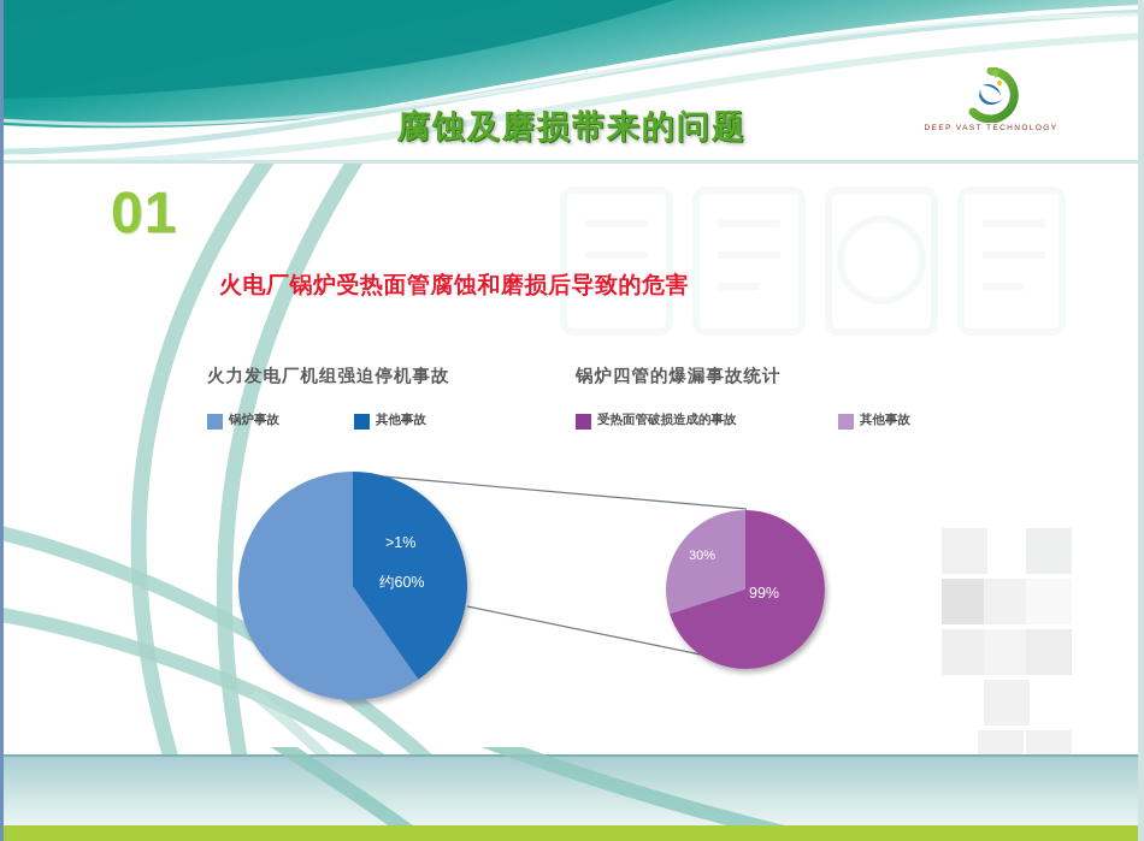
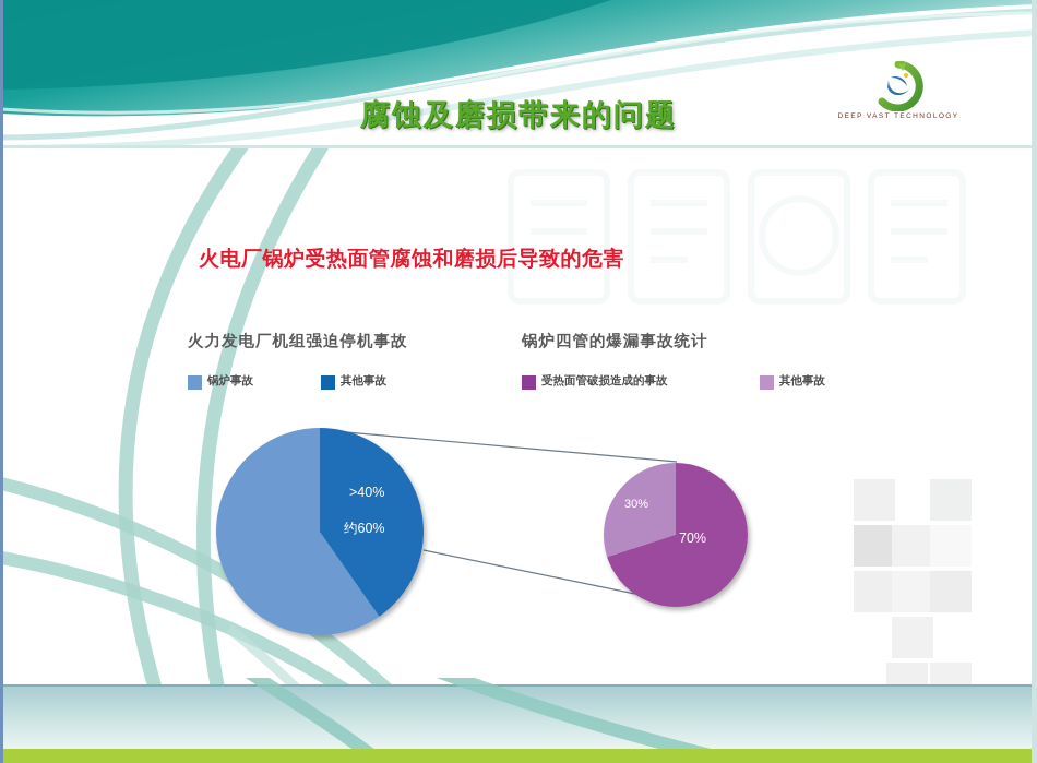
  腐蚀及磨损带来的问题
- 01
  火电厂锅炉受热面管腐蚀和磨损后导致的危害
  火力发电厂机组强迫停机事故
  锅炉四管的爆漏事故统计
  锅炉事故
  其他事故
  受热面管破损造成的事故
  其他事故
  约60%
- >1%
+ >40%
  30%
- 99%
+ 70%
